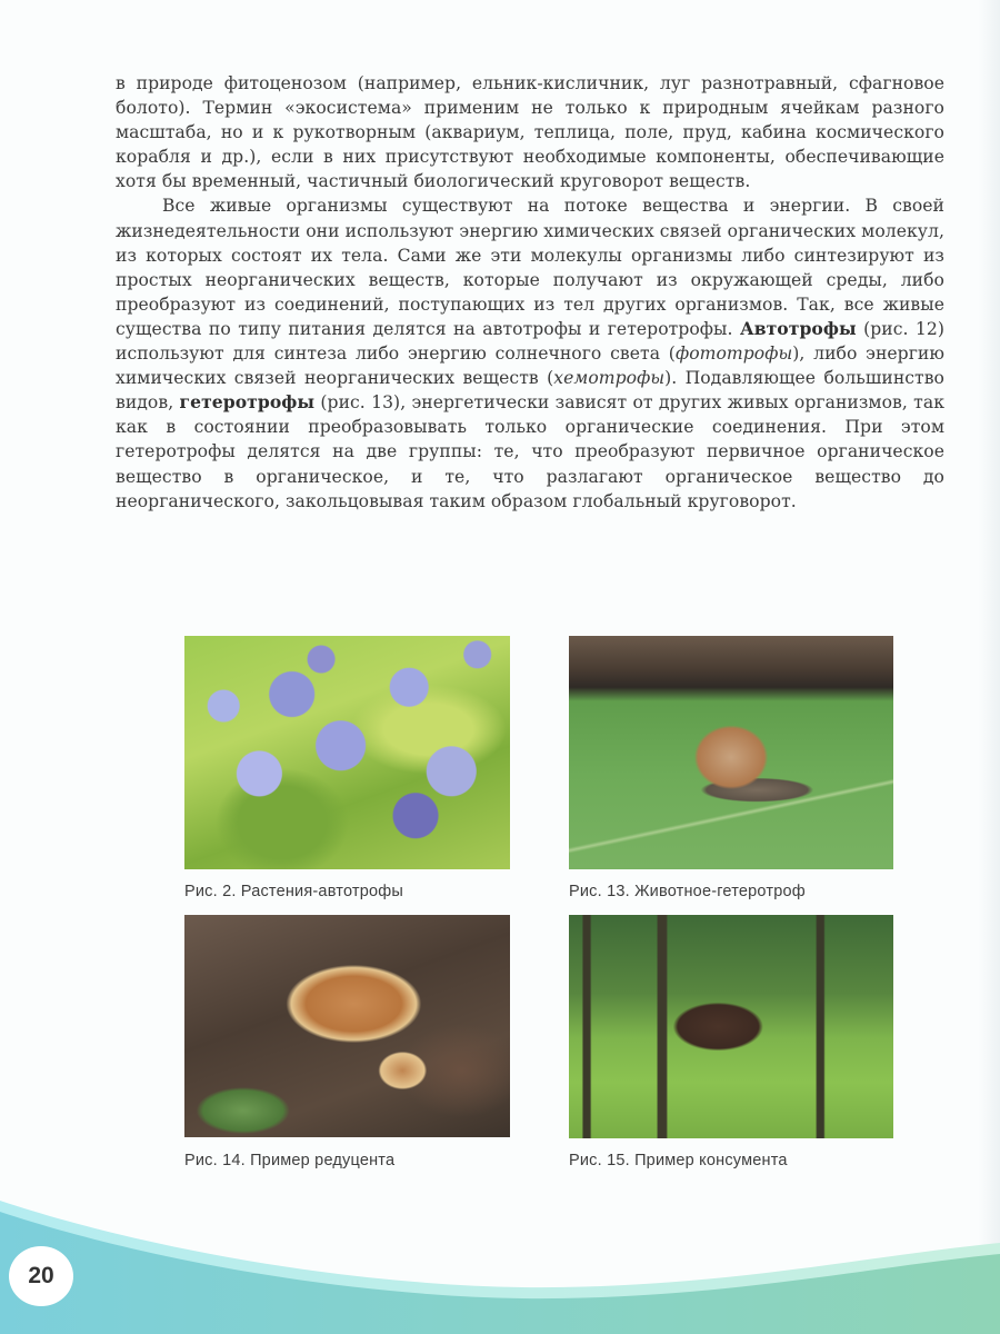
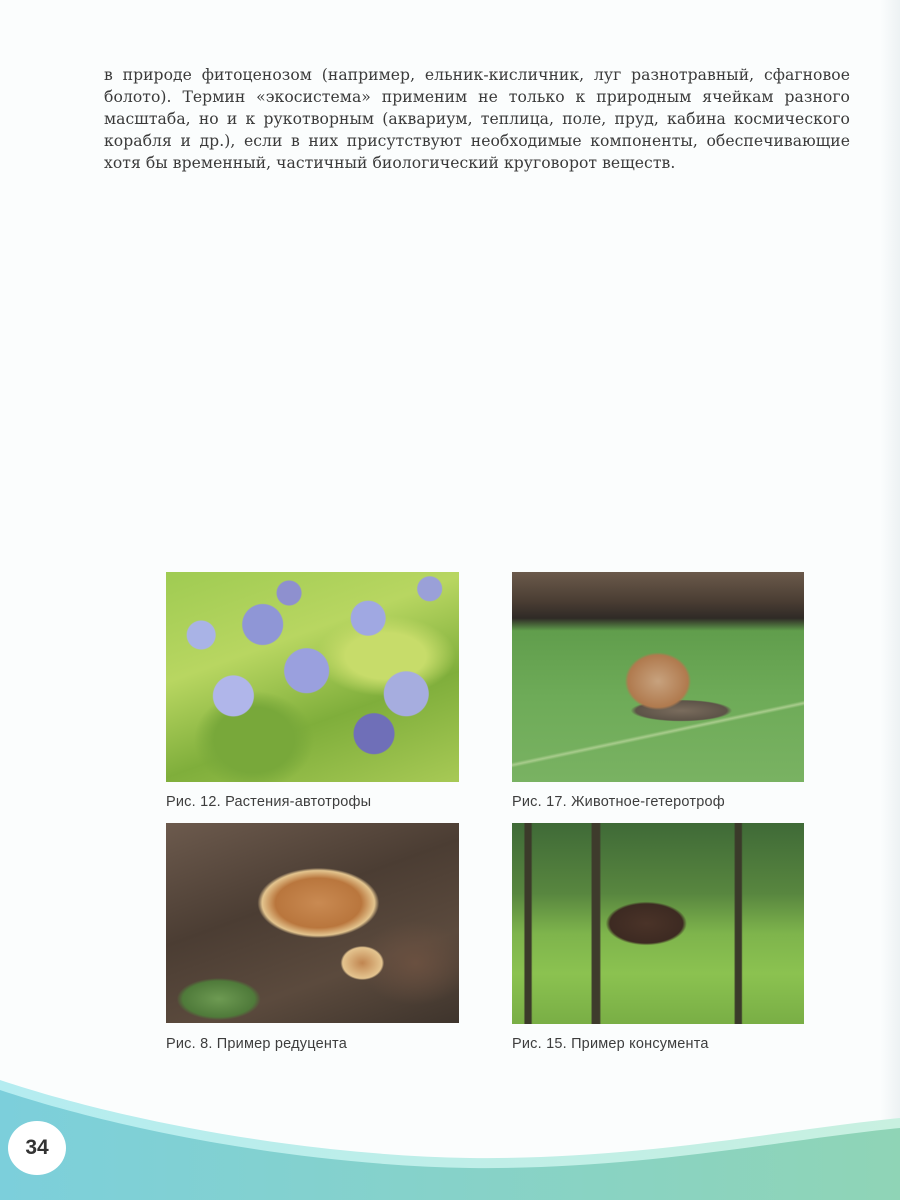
  в природе фитоценозом (например, ельник-кисличник, луг разнотравный, сфагновое болото). Термин «экосистема» применим не только к природным ячейкам разного масштаба, но и к рукотворным (аквариум, теплица, поле, пруд, кабина космического корабля и др.), если в них присутствуют необходимые компоненты, обеспечивающие хотя бы временный, частичный биологический круговорот веществ.
- Все живые организмы существуют на потоке вещества и энергии. В своей жизнедеятельности они используют энергию химических связей органических молекул, из которых состоят их тела. Сами же эти молекулы организмы либо синтезируют из простых неорганических веществ, которые получают из окружающей среды, либо преобразуют из соединений, поступающих из тел других организмов. Так, все живые существа по типу питания делятся на автотрофы и гетеротрофы. Автотрофы (рис. 12) используют для синтеза либо энергию солнечного света (фототрофы), либо энергию химических связей неорганических веществ (хемотрофы). Подавляющее большинство видов, гетеротрофы (рис. 13), энергетически зависят от других живых организмов, так как в состоянии преобразовывать только органические соединения. При этом гетеротрофы делятся на две группы: те, что преобразуют первичное органическое вещество в органическое, и те, что разлагают органическое вещество до неорганического, закольцовывая таким образом глобальный круговорот.
- Рис. 2. Растения-автотрофы
+ Рис. 12. Растения-автотрофы
- Рис. 13. Животное-гетеротроф
+ Рис. 17. Животное-гетеротроф
- Рис. 14. Пример редуцента
+ Рис. 8. Пример редуцента
  Рис. 15. Пример консумента
- 20
+ 34
